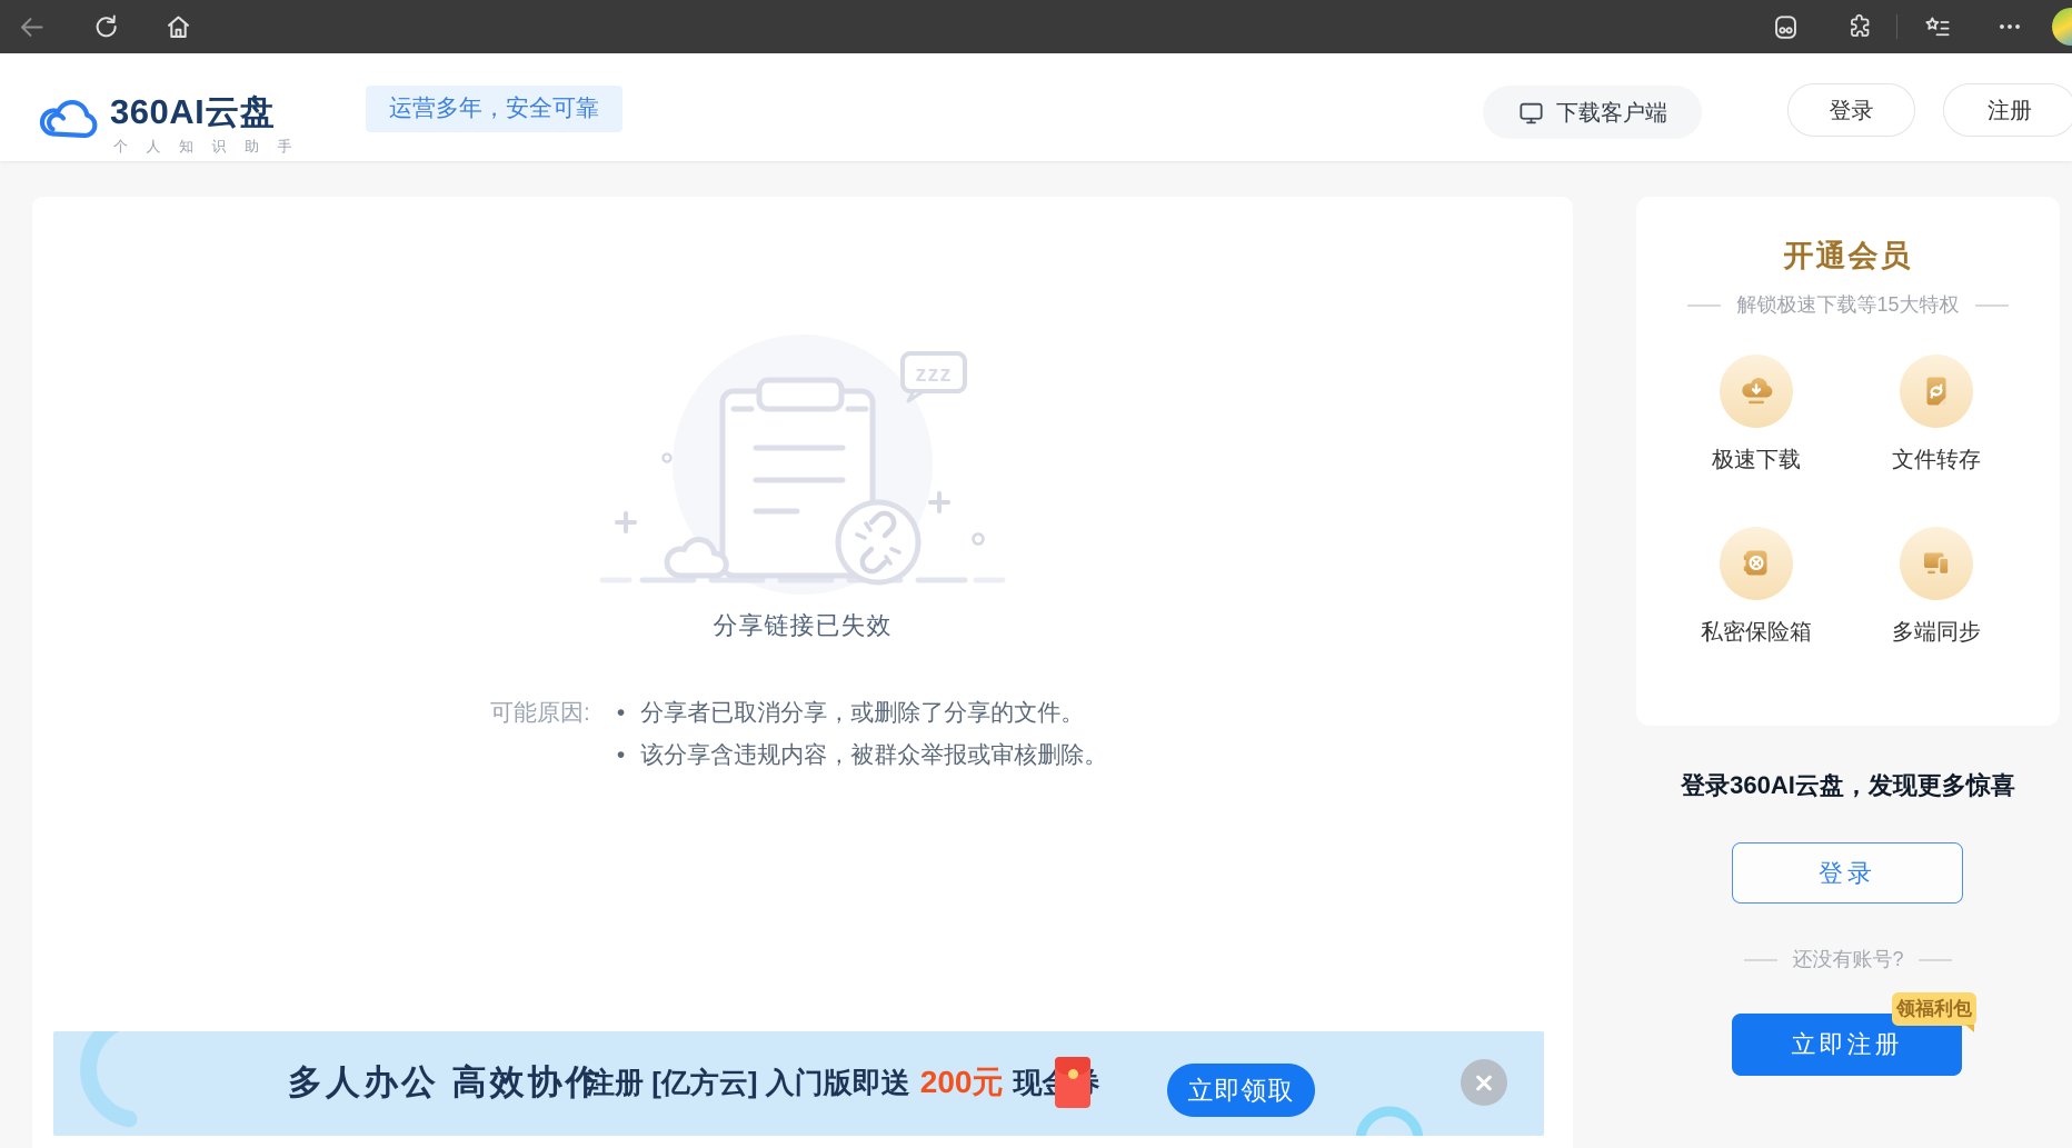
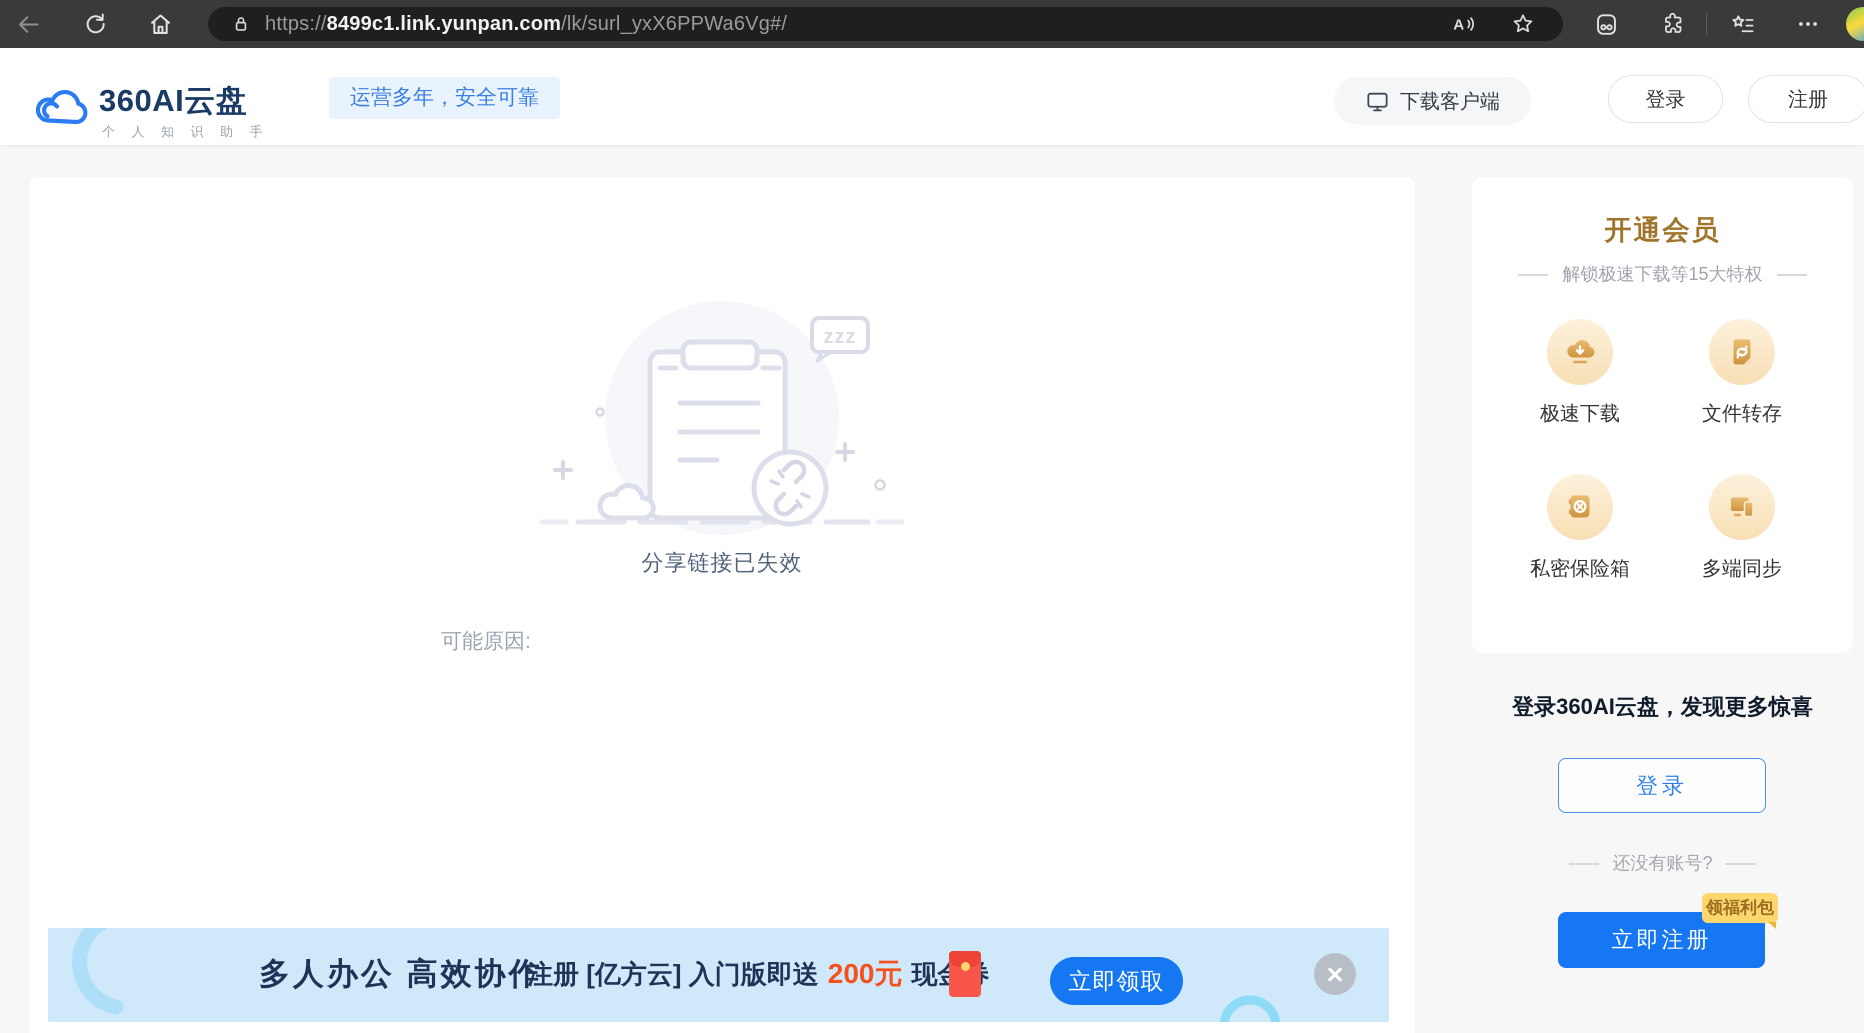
+ https://8499c1.link.yunpan.com/lk/surl_yxX6PPWa6Vg#/
+ A
  360AI云盘
  个人知识助手
  运营多年，安全可靠
  下载客户端
  登录
  注册
  zzz
  分享链接已失效
  可能原因:
- 分享者已取消分享，或删除了分享的文件。
- 该分享含违规内容，被群众举报或审核删除。
  多人办公 高效协作
  注册 [亿方云] 入门版即送
  200元
  立即领取
  开通会员
  解锁极速下载等15大特权
  极速下载
  文件转存
  私密保险箱
  多端同步
  登录360AI云盘，发现更多惊喜
  登录
  还没有账号?
  领福利包
  立即注册
